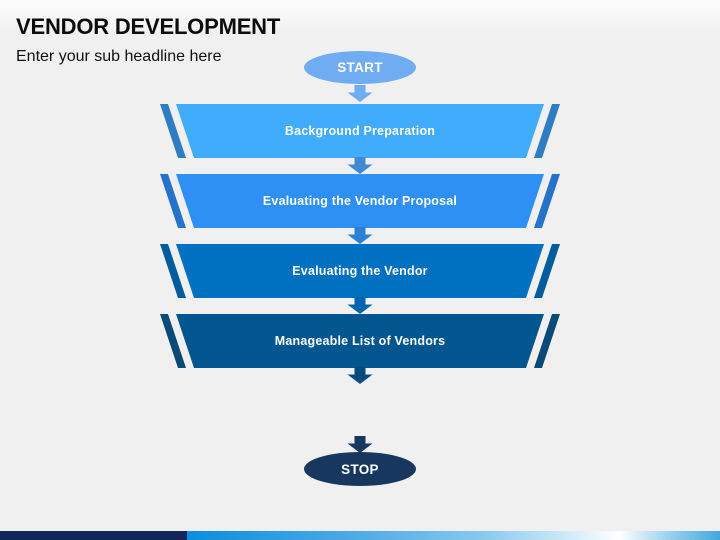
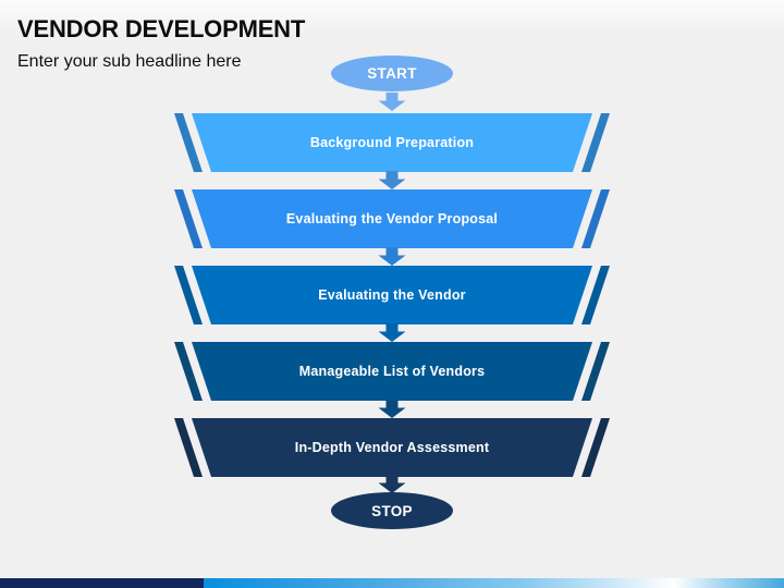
  VENDOR DEVELOPMENT
  Enter your sub headline here
  START
  Background Preparation
  Evaluating the Vendor Proposal
  Evaluating the Vendor
  Manageable List of Vendors
+ In-Depth Vendor Assessment
  STOP
